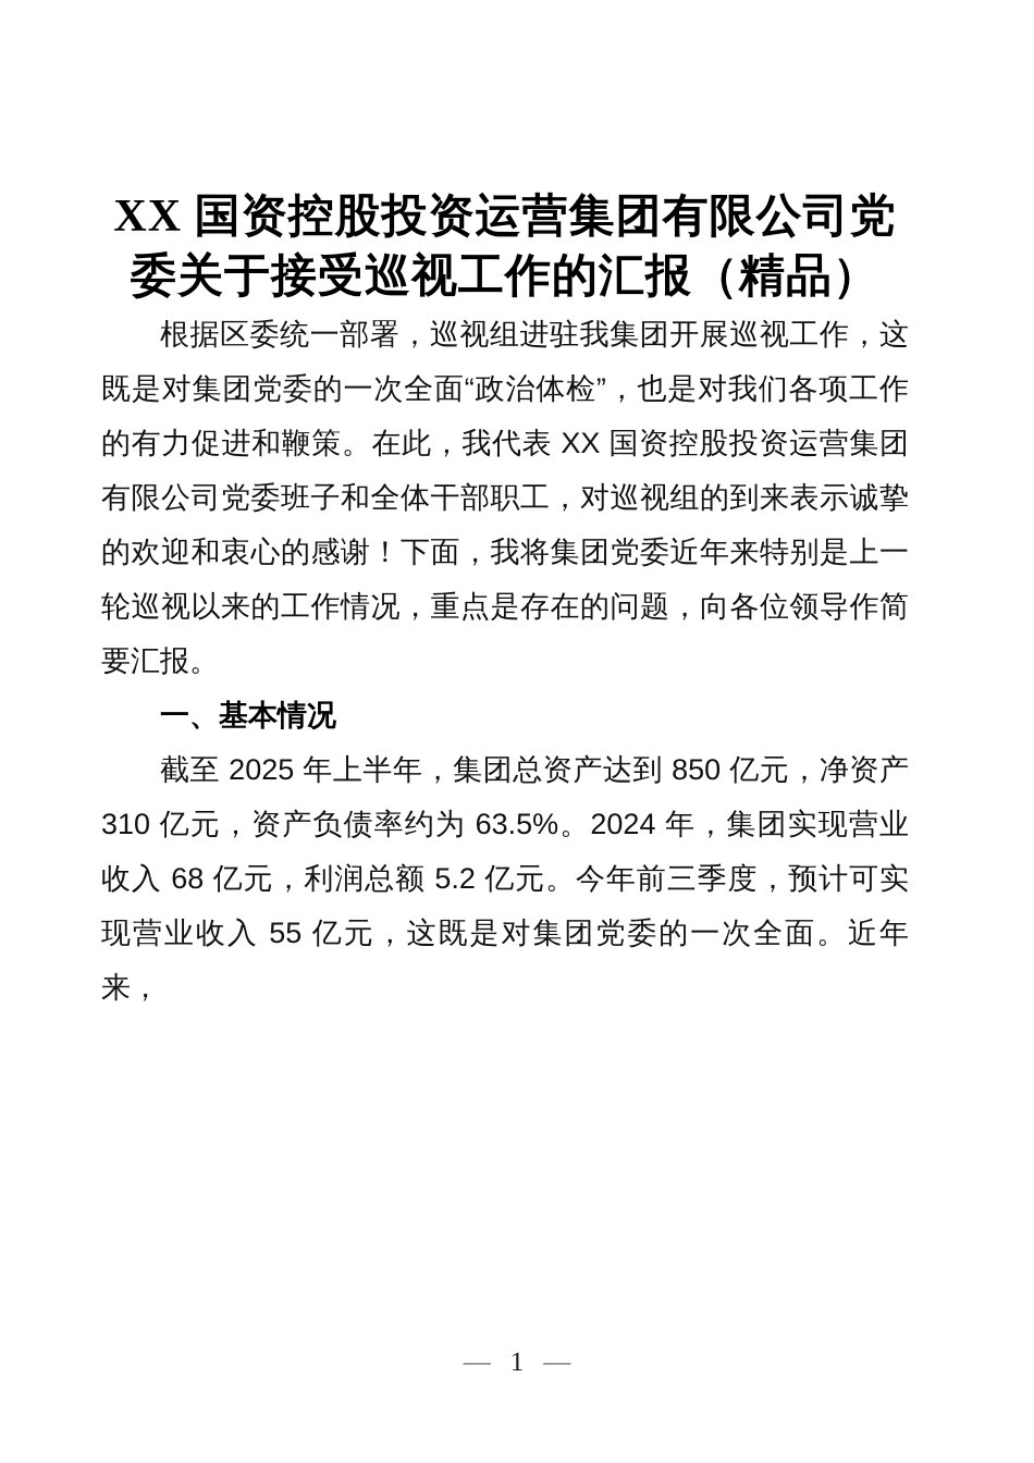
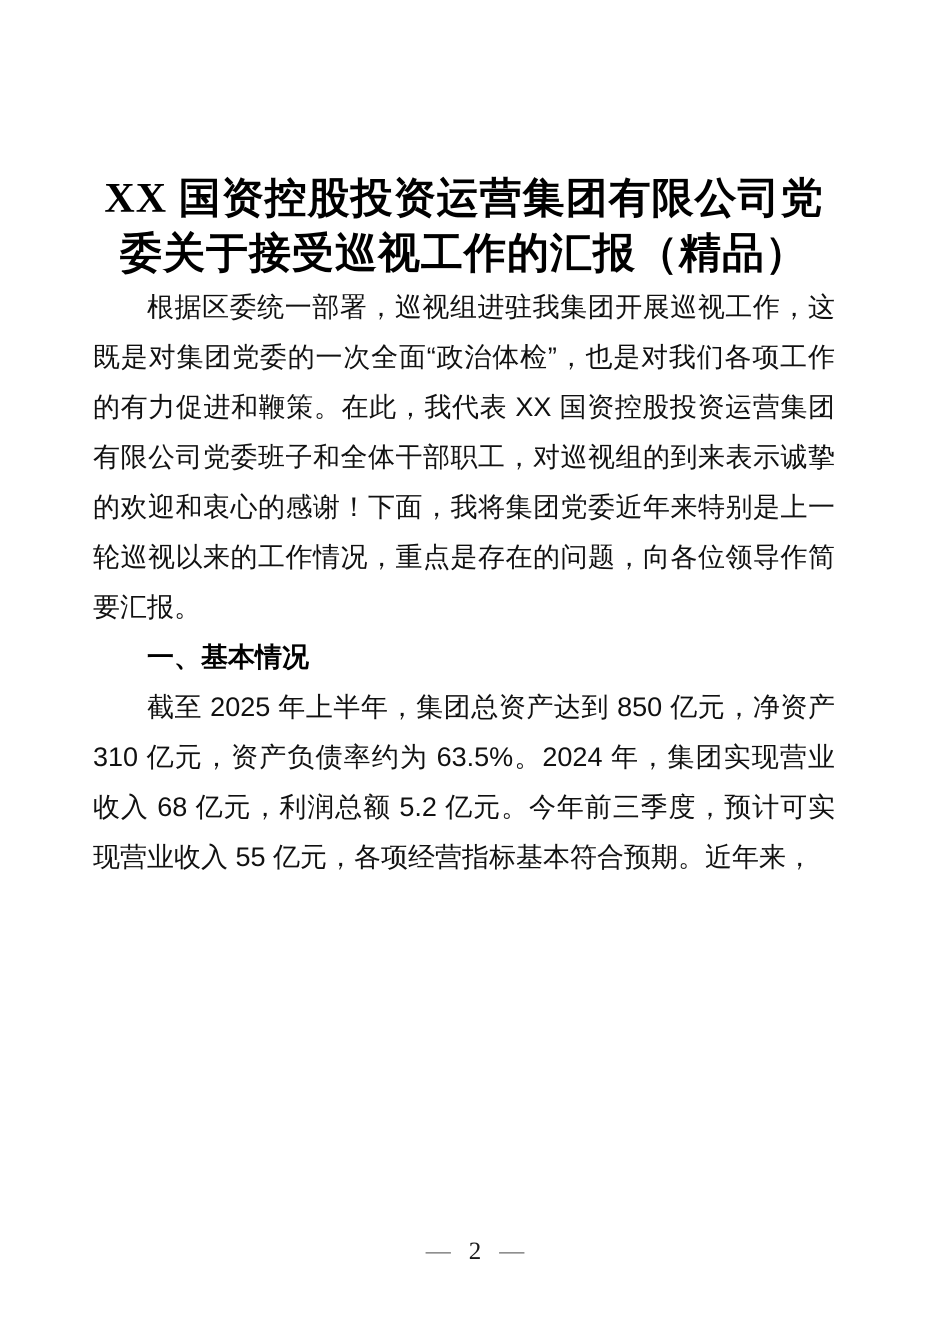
  XX 国资控股投资运营集团有限公司党委关于接受巡视工作的汇报（精品）
  根据区委统一部署，巡视组进驻我集团开展巡视工作，这既是对集团党委的一次全面“政治体检”，也是对我们各项工作的有力促进和鞭策。在此，我代表 XX 国资控股投资运营集团有限公司党委班子和全体干部职工，对巡视组的到来表示诚挚的欢迎和衷心的感谢！下面，我将集团党委近年来特别是上一轮巡视以来的工作情况，重点是存在的问题，向各位领导作简要汇报。
  一、基本情况
- 截至 2025 年上半年，集团总资产达到 850 亿元，净资产 310 亿元，资产负债率约为 63.5%。2024 年，集团实现营业收入 68 亿元，利润总额 5.2 亿元。今年前三季度，预计可实现营业收入 55 亿元，这既是对集团党委的一次全面。近年来，
+ 截至 2025 年上半年，集团总资产达到 850 亿元，净资产 310 亿元，资产负债率约为 63.5%。2024 年，集团实现营业收入 68 亿元，利润总额 5.2 亿元。今年前三季度，预计可实现营业收入 55 亿元，各项经营指标基本符合预期。近年来，
- — 1 —
+ — 2 —
